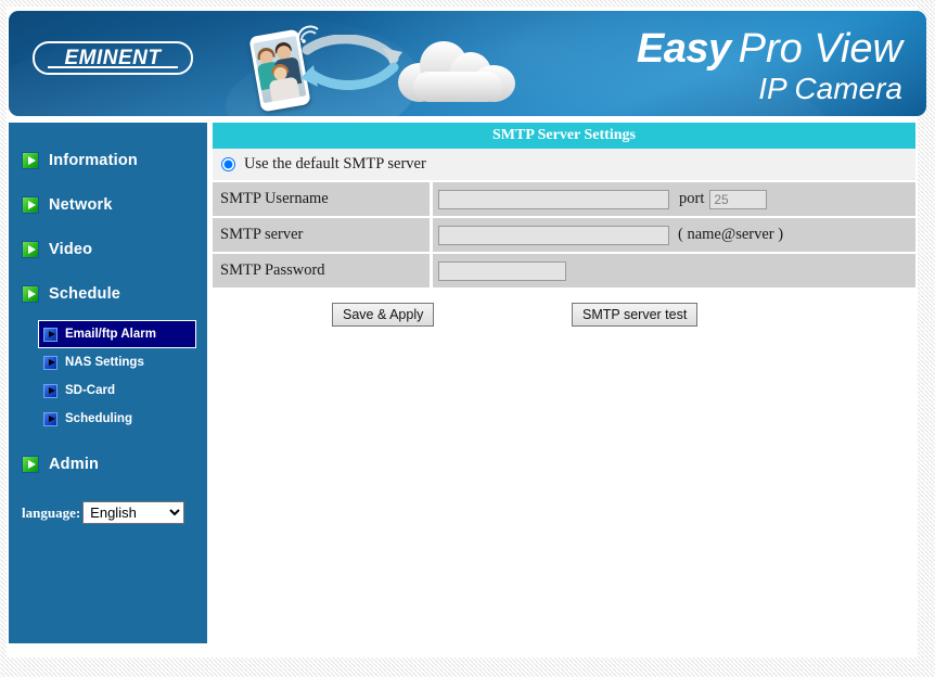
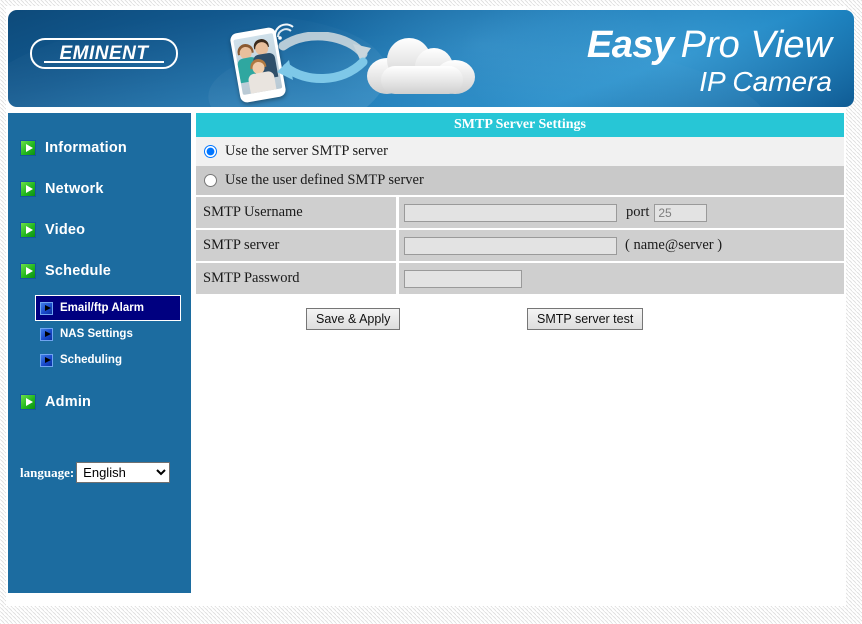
  EMINENT
  Easy Pro View
  IP Camera
  Information
  Network
  Video
  Schedule
  Email/ftp Alarm
  NAS Settings
- SD-Card
  Scheduling
  Admin
  language:
  English
  SMTP Server Settings
- Use the default SMTP server
+ Use the server SMTP server
+ Use the user defined SMTP server
  SMTP Username
  port
  25
  SMTP server
  ( name@server )
  SMTP Password
  Save & Apply
  SMTP server test
